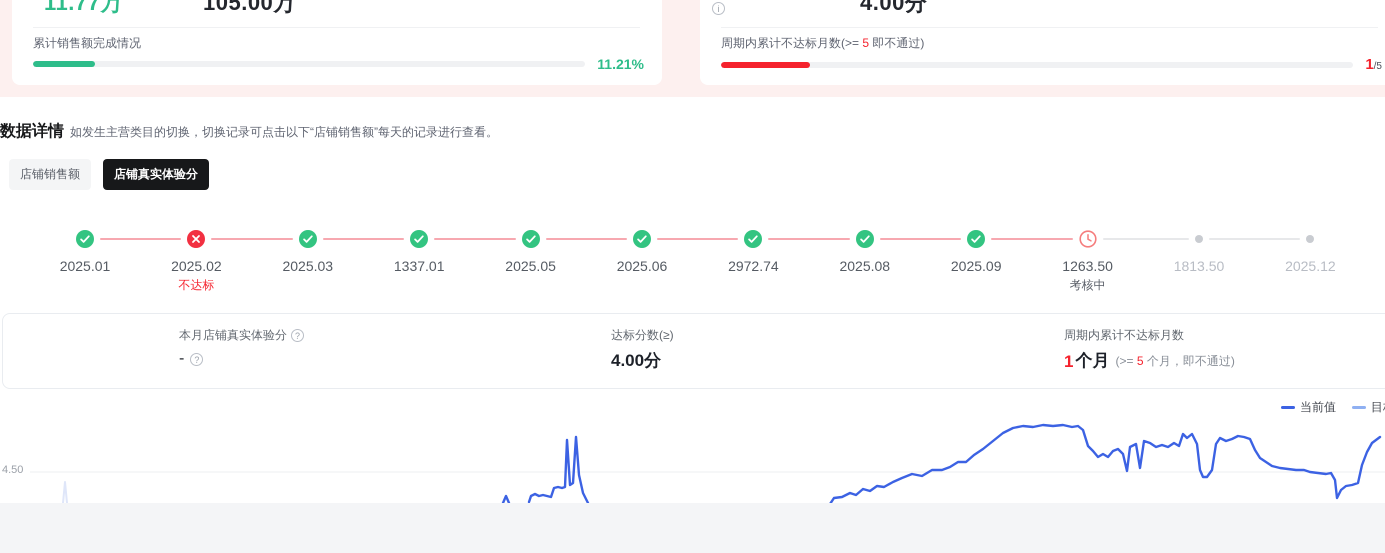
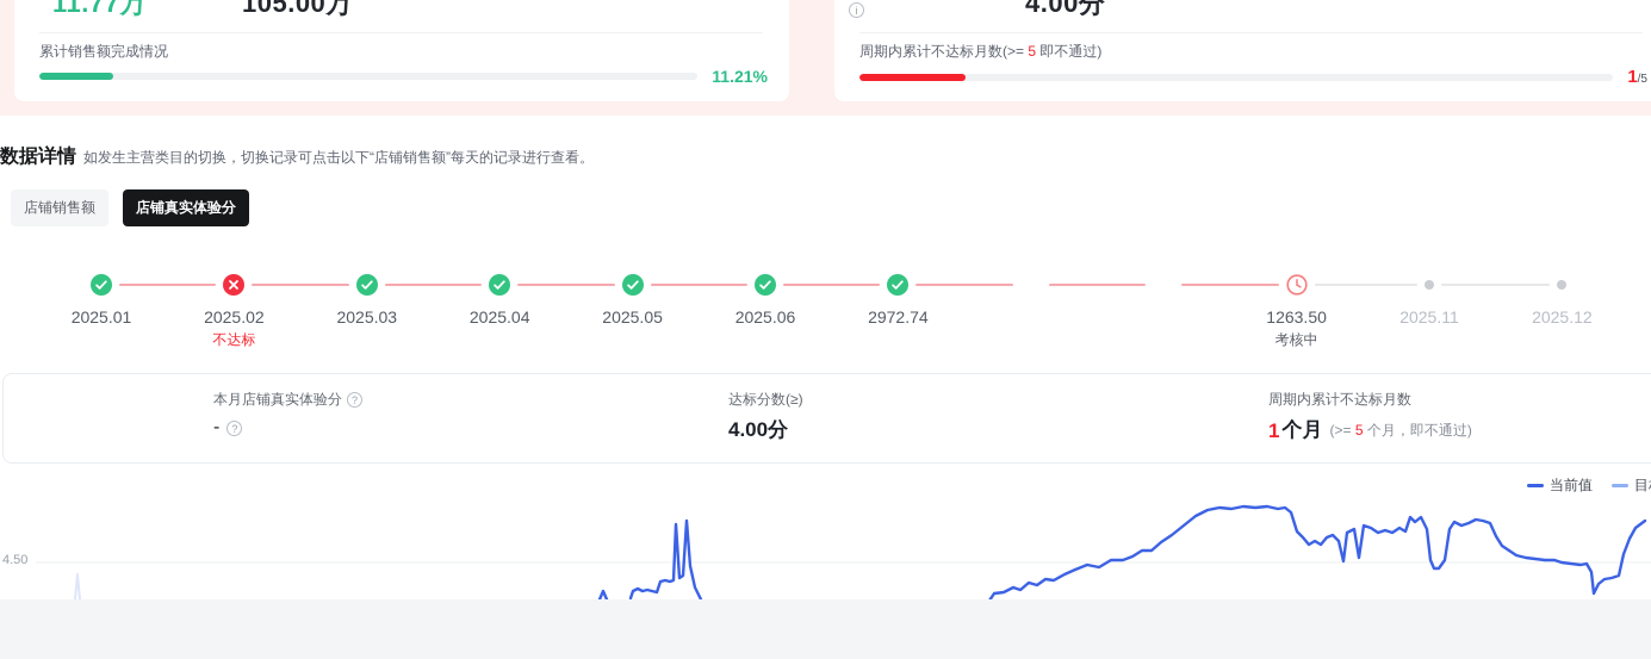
  11.77万
  105.00万
  累计销售额完成情况
  11.21%
  i
  4.00分
  周期内累计不达标月数(>= 5 即不通过)
  1/5
  数据详情
  如发生主营类目的切换，切换记录可点击以下“店铺销售额”每天的记录进行查看。
  店铺销售额
  店铺真实体验分
  2025.01
  2025.02
  不达标
  2025.03
- 1337.01
+ 2025.04
  2025.05
  2025.06
  2972.74
- 2025.08
- 2025.09
  1263.50
  考核中
- 1813.50
+ 2025.11
  2025.12
  本月店铺真实体验分
  ?
  -
  ?
  达标分数(≥)
  4.00分
  周期内累计不达标月数
  1
  个月
  (>= 5 个月，即不通过)
  当前值
  4.50
